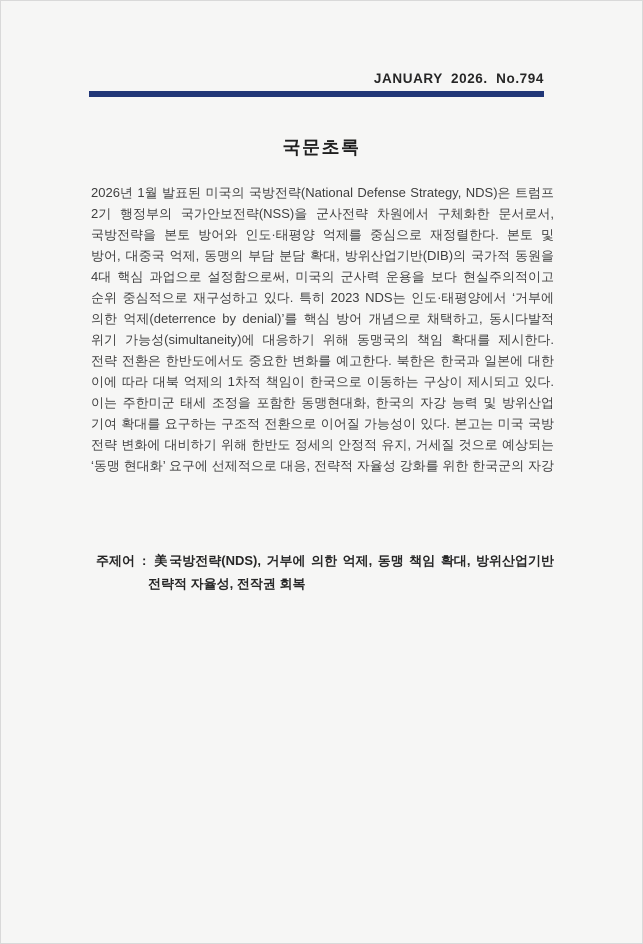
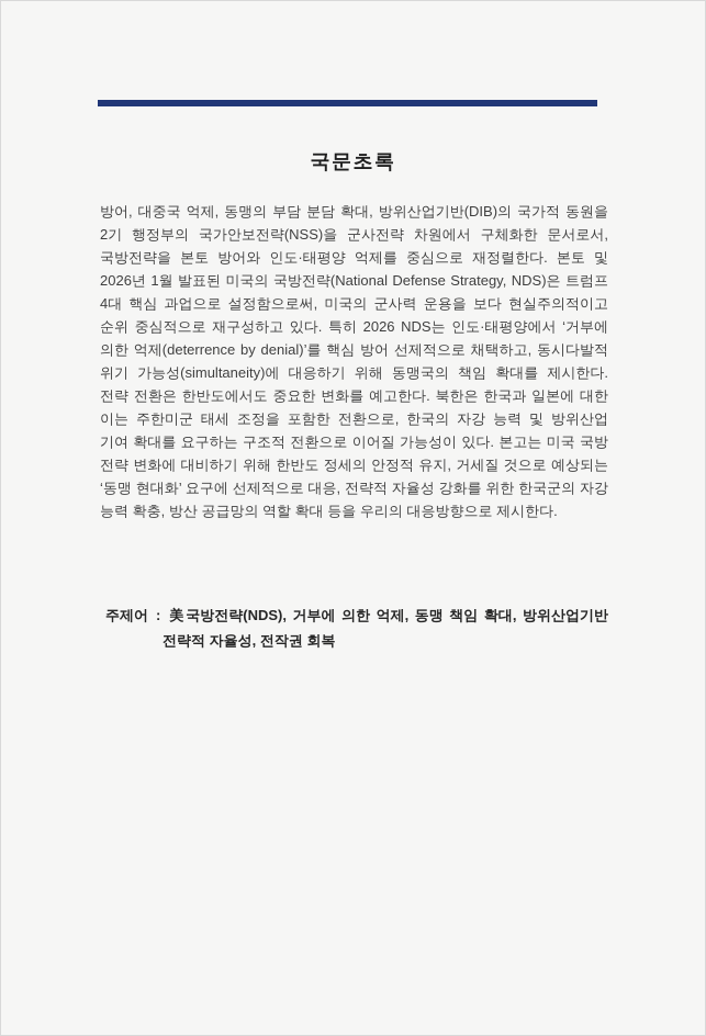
- JANUARY 2026. No.794
  국문초록
- 2026년 1월 발표된 미국의 국방전략(National Defense Strategy, NDS)은 트럼프
+ 방어, 대중국 억제, 동맹의 부담 분담 확대, 방위산업기반(DIB)의 국가적 동원을
  2기 행정부의 국가안보전략(NSS)을 군사전략 차원에서 구체화한 문서로서,
  국방전략을 본토 방어와 인도·태평양 억제를 중심으로 재정렬한다. 본토 및
- 방어, 대중국 억제, 동맹의 부담 분담 확대, 방위산업기반(DIB)의 국가적 동원을
+ 2026년 1월 발표된 미국의 국방전략(National Defense Strategy, NDS)은 트럼프
  4대 핵심 과업으로 설정함으로써, 미국의 군사력 운용을 보다 현실주의적이고
- 순위 중심적으로 재구성하고 있다. 특히 2023 NDS는 인도·태평양에서 ‘거부에
+ 순위 중심적으로 재구성하고 있다. 특히 2026 NDS는 인도·태평양에서 ‘거부에
- 의한 억제(deterrence by denial)’를 핵심 방어 개념으로 채택하고, 동시다발적
+ 의한 억제(deterrence by denial)’를 핵심 방어 선제적으로 채택하고, 동시다발적
  위기 가능성(simultaneity)에 대응하기 위해 동맹국의 책임 확대를 제시한다.
  전략 전환은 한반도에서도 중요한 변화를 예고한다. 북한은 한국과 일본에 대한
- 이에 따라 대북 억제의 1차적 책임이 한국으로 이동하는 구상이 제시되고 있다.
- 이는 주한미군 태세 조정을 포함한 동맹현대화, 한국의 자강 능력 및 방위산업
+ 이는 주한미군 태세 조정을 포함한 전환으로, 한국의 자강 능력 및 방위산업
  기여 확대를 요구하는 구조적 전환으로 이어질 가능성이 있다. 본고는 미국 국방
  전략 변화에 대비하기 위해 한반도 정세의 안정적 유지, 거세질 것으로 예상되는
  ‘동맹 현대화’ 요구에 선제적으로 대응, 전략적 자율성 강화를 위한 한국군의 자강
+ 능력 확충, 방산 공급망의 역할 확대 등을 우리의 대응방향으로 제시한다.
  주제어
  :
  美국방전략(NDS), 거부에 의한 억제, 동맹 책임 확대, 방위산업기반
  전략적 자율성, 전작권 회복
